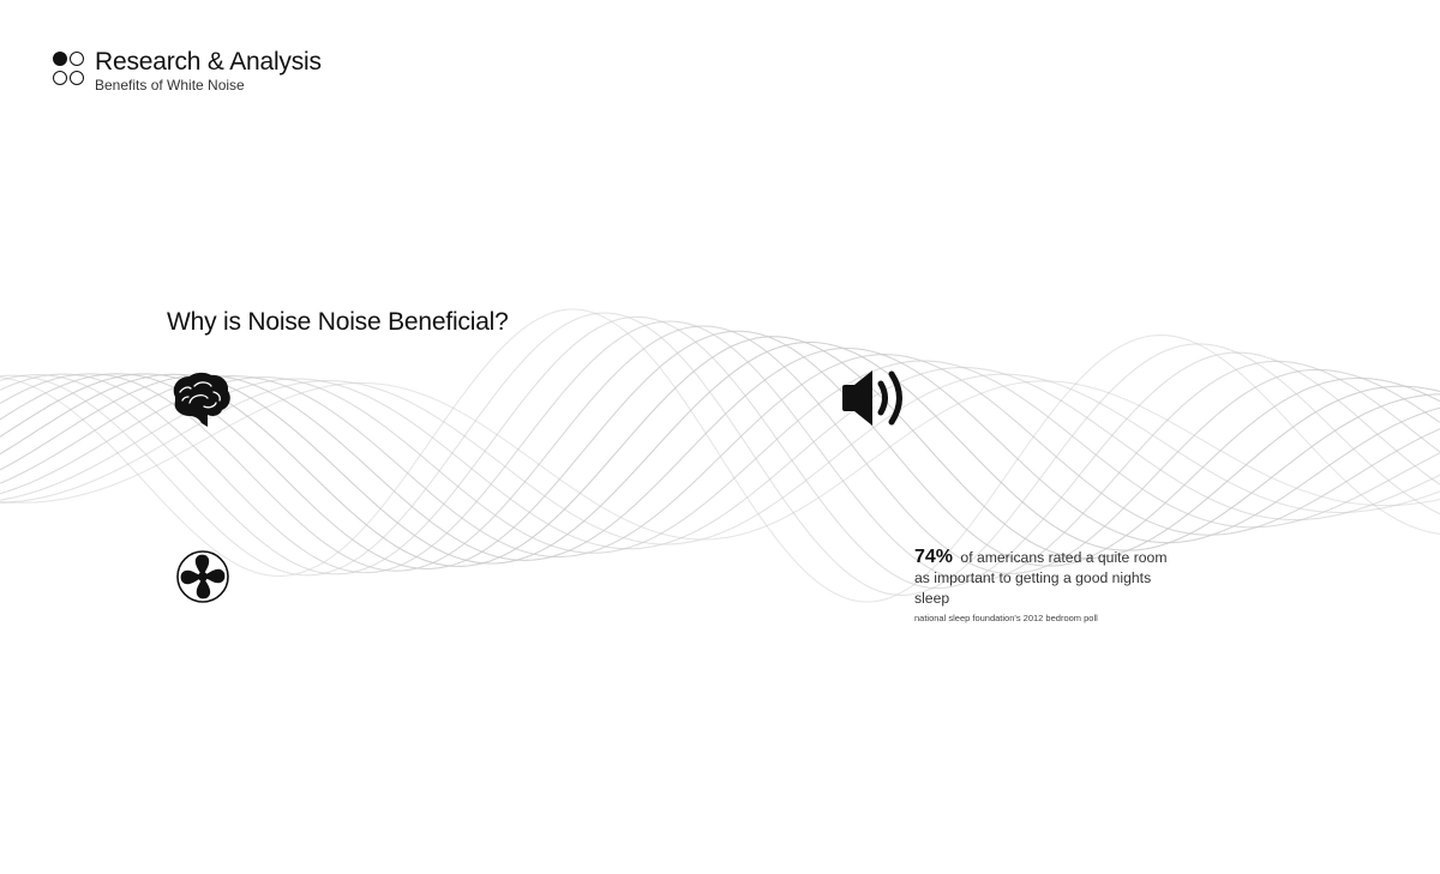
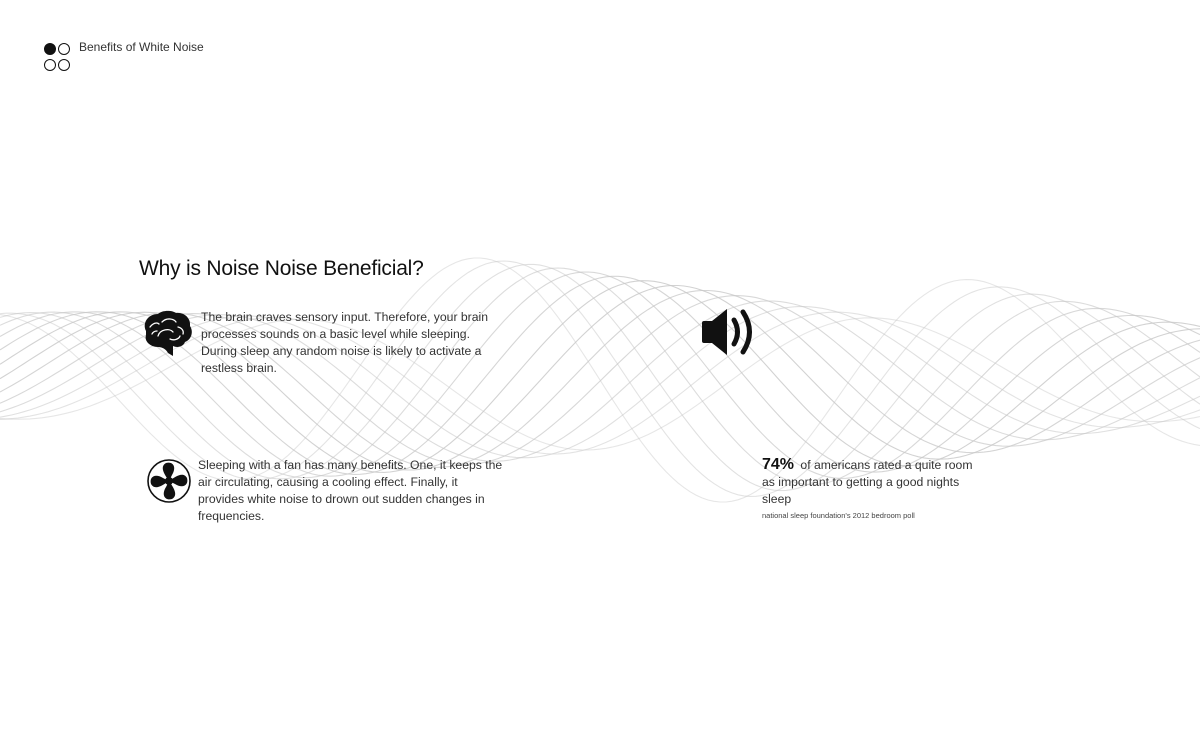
- Research & Analysis
  Benefits of White Noise
  Why is Noise Noise Beneficial?
+ The brain craves sensory input. Therefore, your brain processes sounds on a basic level while sleeping. During sleep any random noise is likely to activate a restless brain.
+ Sleeping with a fan has many benefits. One, it keeps the air circulating, causing a cooling effect. Finally, it provides white noise to drown out sudden changes in frequencies.
  74% of americans rated a quite room as important to getting a good nights sleep
  national sleep foundation's 2012 bedroom poll
